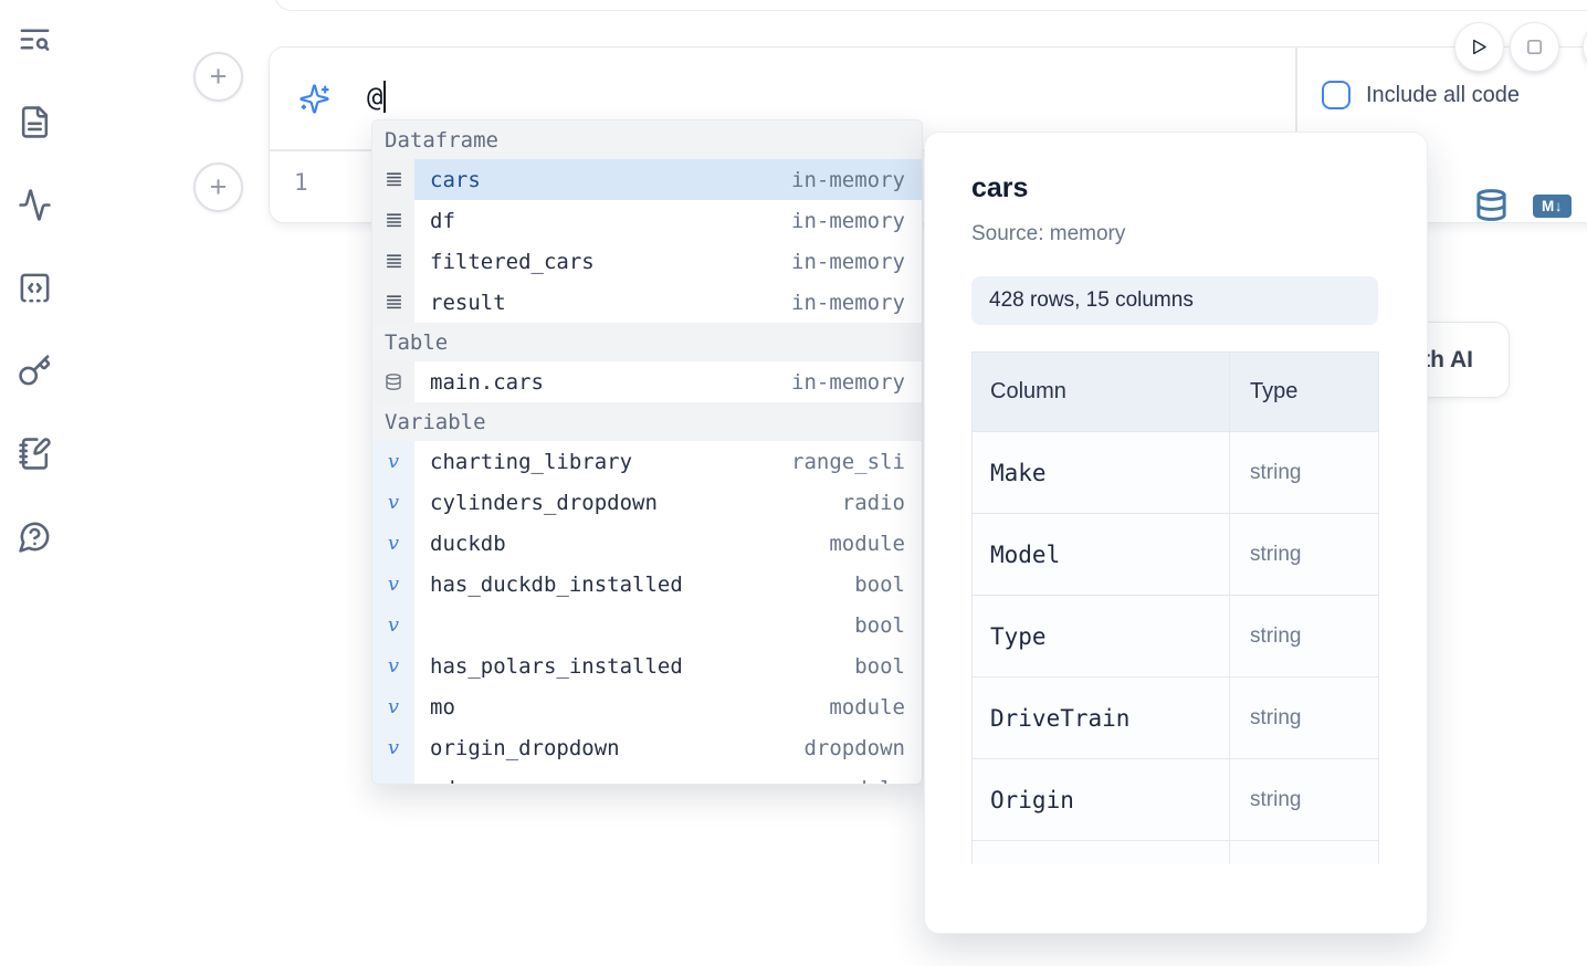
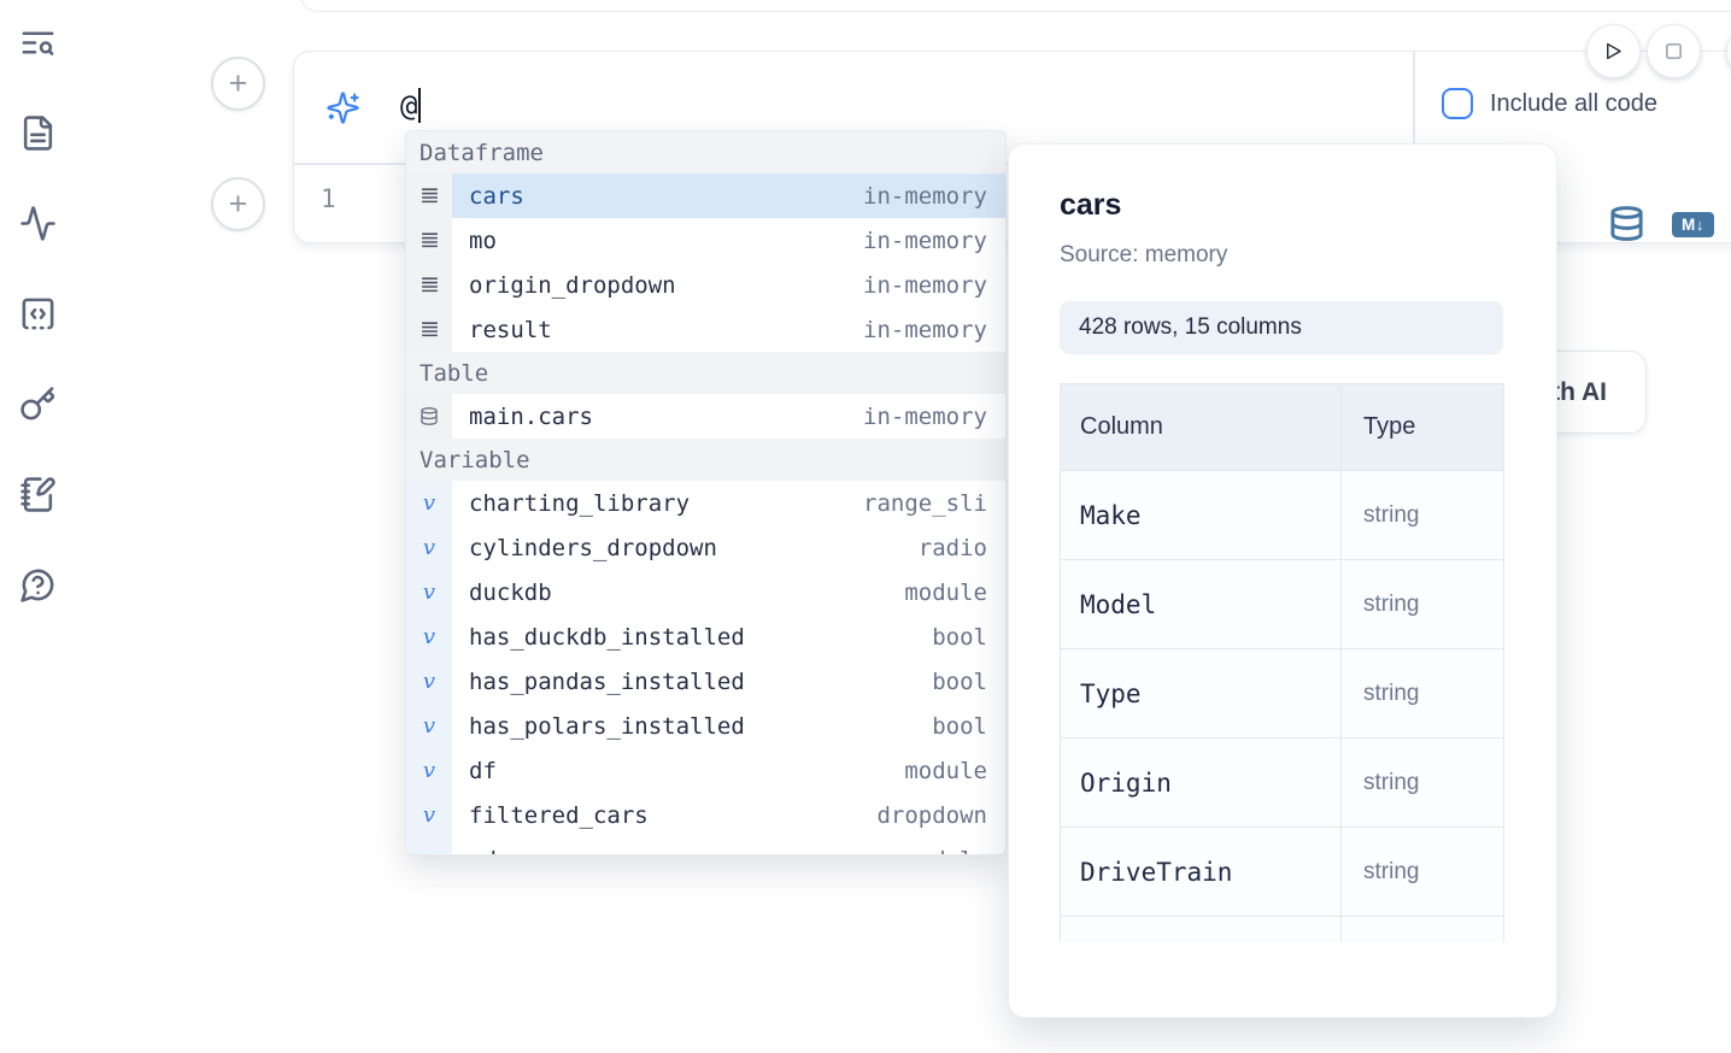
  +
  +
  @
  Include all code
  1
  M↓
  Dataframe
  cars
  in-memory
- df
+ mo
  in-memory
- filtered_cars
+ origin_dropdown
  in-memory
  result
  in-memory
  Table
  main.cars
  in-memory
  Variable
  v
  charting_library
  range_sli
  v
  cylinders_dropdown
  radio
  v
  duckdb
  module
  v
  has_duckdb_installed
  bool
  v
+ has_pandas_installed
  bool
  v
  has_polars_installed
  bool
  v
- mo
+ df
  module
  v
- origin_dropdown
+ filtered_cars
  dropdown
  cars
  Source: memory
  428 rows, 15 columns
  Column
  Type
  Make
  string
  Model
  string
  Type
  string
- DriveTrain
+ Origin
  string
- Origin
+ DriveTrain
  string
